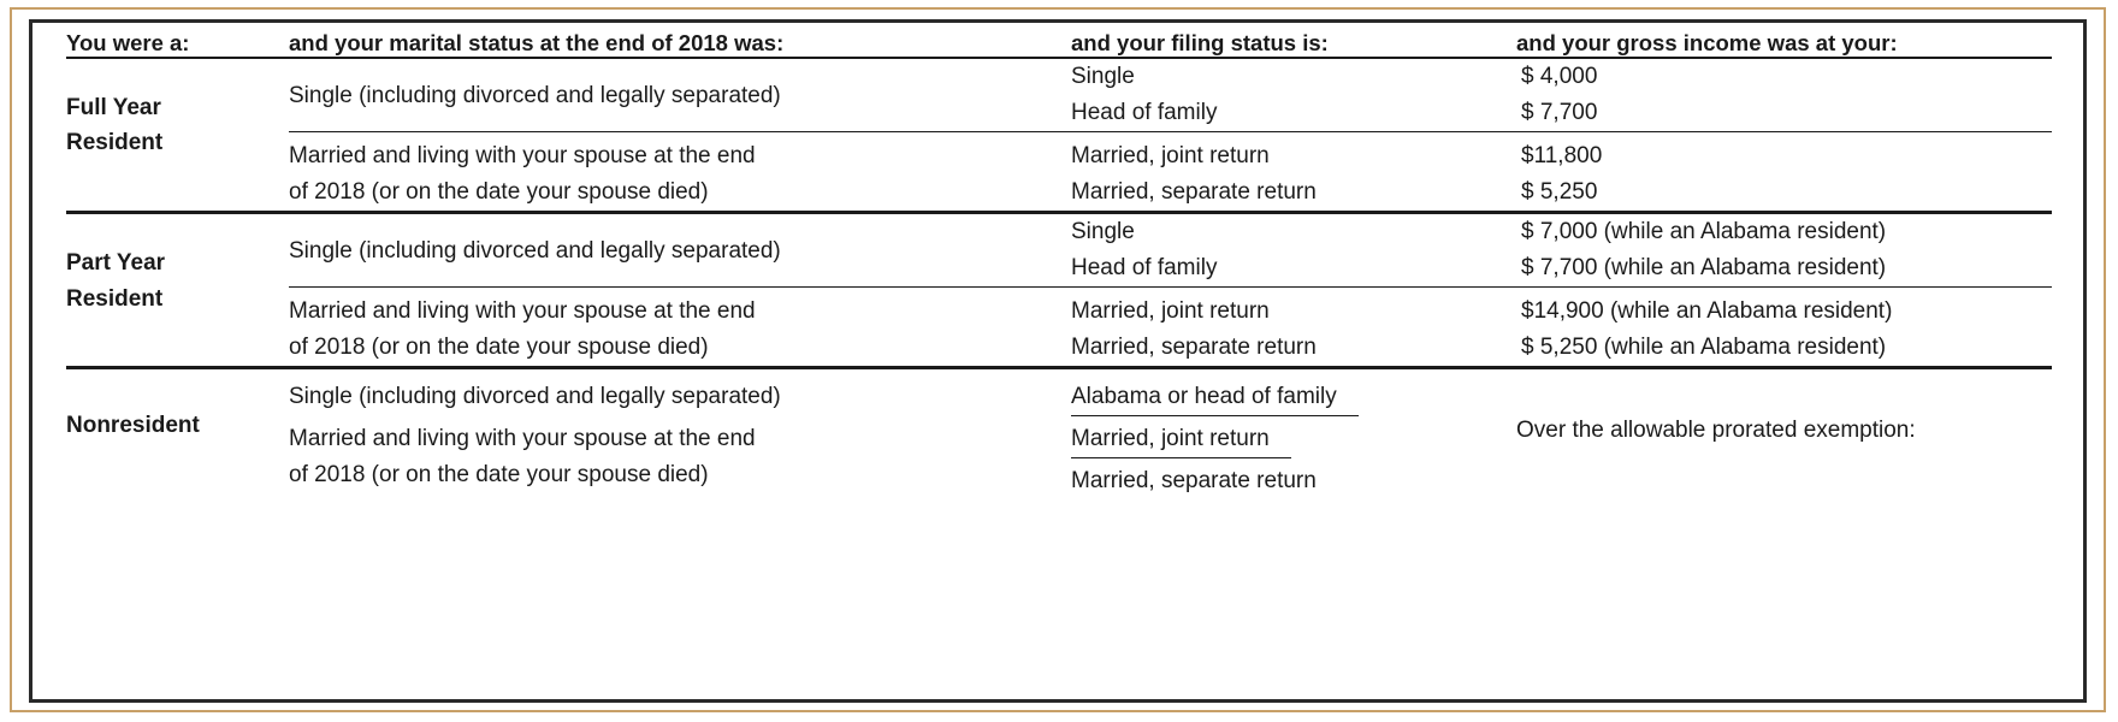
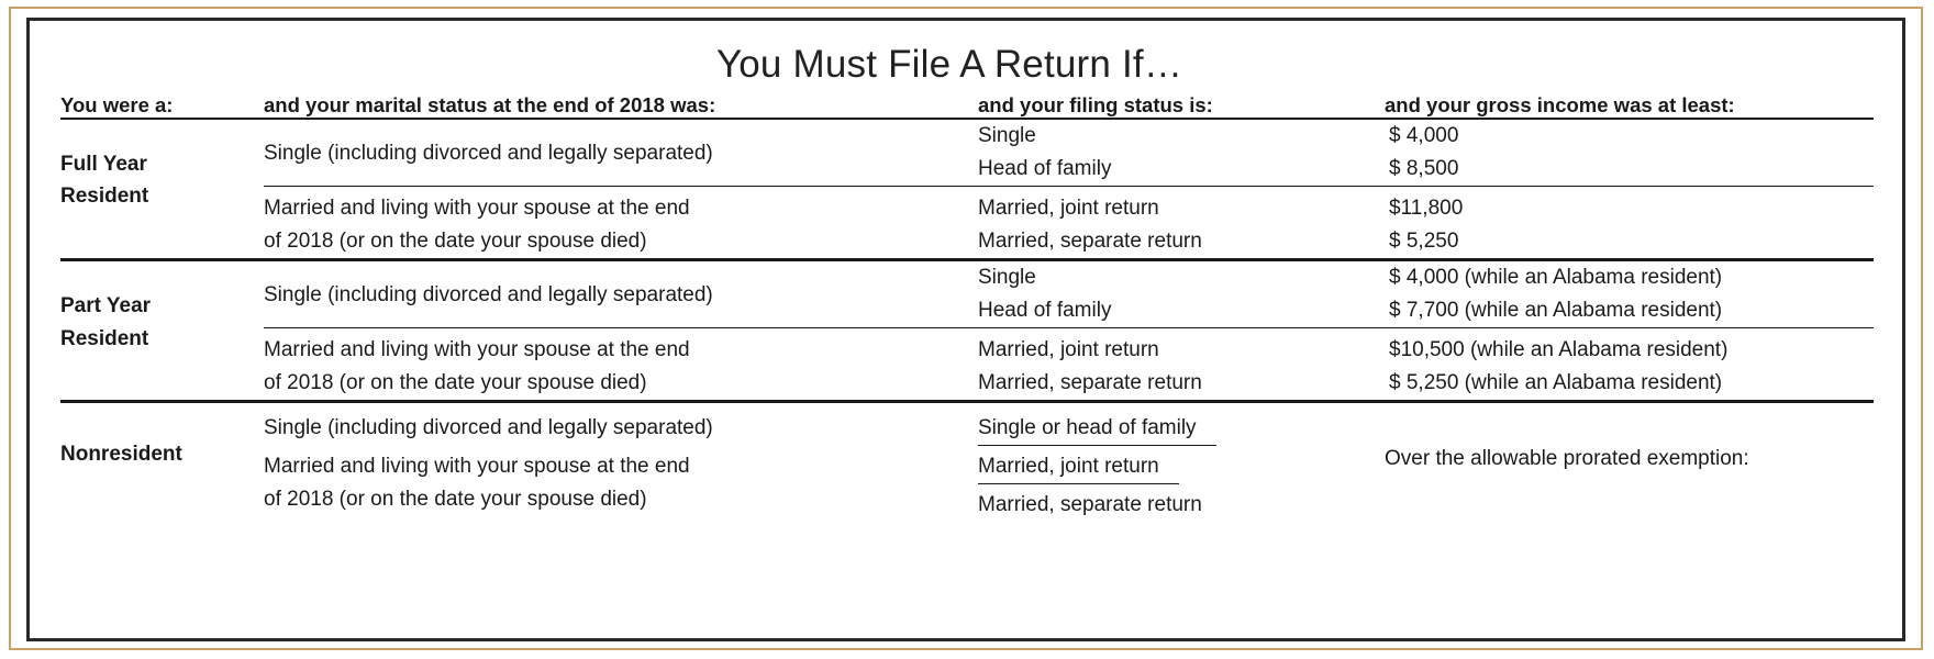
+ You Must File A Return If…
- You were a:	and your marital status at the end of 2018 was:	and your filing status is:	and your gross income was at your:
+ You were a:	and your marital status at the end of 2018 was:	and your filing status is:	and your gross income was at least:
- Full Year Resident	Single (including divorced and legally separated)	Single Head of family	$ 4,000 $ 7,700
+ Full Year Resident	Single (including divorced and legally separated)	Single Head of family	$ 4,000 $ 8,500
  Married and living with your spouse at the end of 2018 (or on the date your spouse died)	Married, joint return Married, separate return	$11,800 $ 5,250
- Part Year Resident	Single (including divorced and legally separated)	Single Head of family	$ 7,000 (while an Alabama resident) $ 7,700 (while an Alabama resident)
+ Part Year Resident	Single (including divorced and legally separated)	Single Head of family	$ 4,000 (while an Alabama resident) $ 7,700 (while an Alabama resident)
- Married and living with your spouse at the end of 2018 (or on the date your spouse died)	Married, joint return Married, separate return	$14,900 (while an Alabama resident) $ 5,250 (while an Alabama resident)
+ Married and living with your spouse at the end of 2018 (or on the date your spouse died)	Married, joint return Married, separate return	$10,500 (while an Alabama resident) $ 5,250 (while an Alabama resident)
- Nonresident	Single (including divorced and legally separated)	Alabama or head of family	Over the allowable prorated exemption:
+ Nonresident	Single (including divorced and legally separated)	Single or head of family	Over the allowable prorated exemption:
  Married and living with your spouse at the end of 2018 (or on the date your spouse died)	Married, joint return Married, separate return
